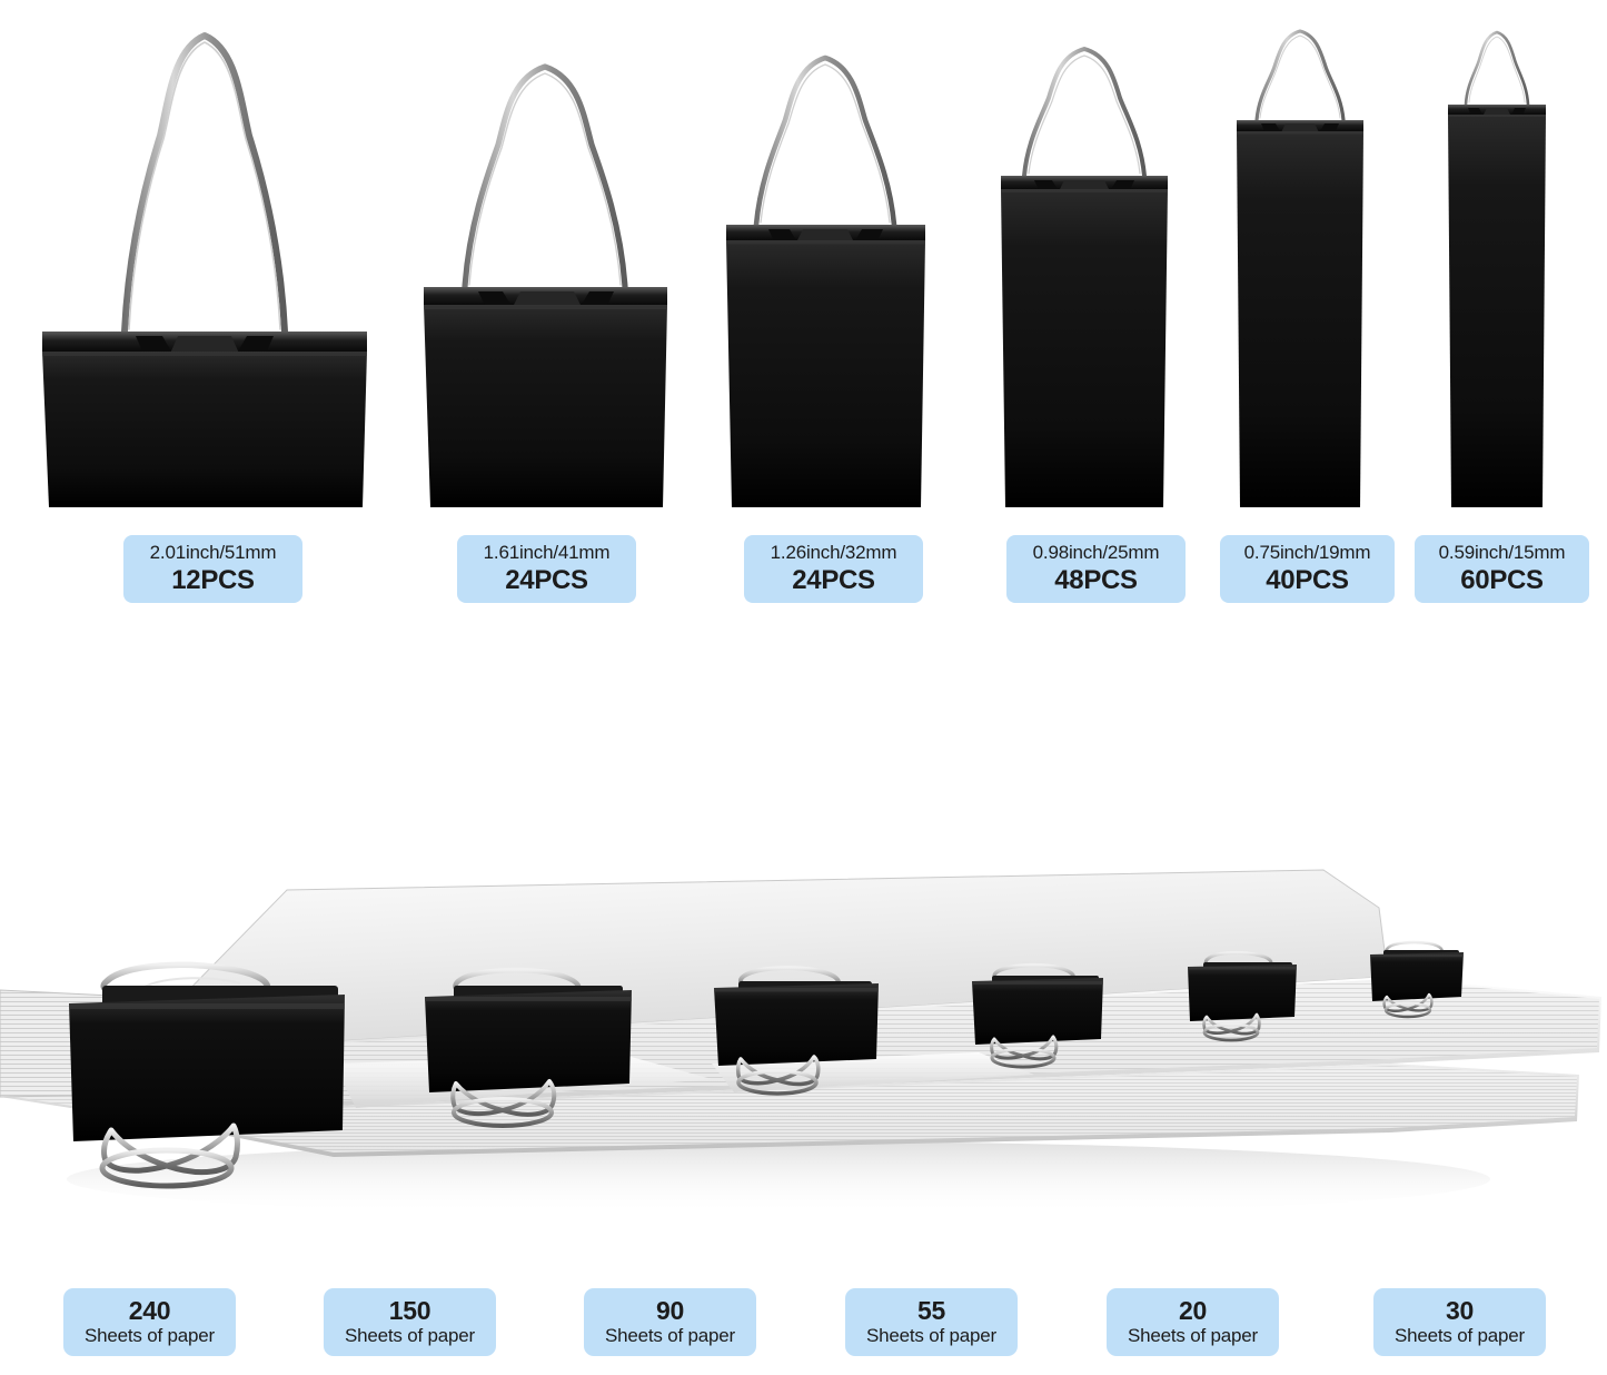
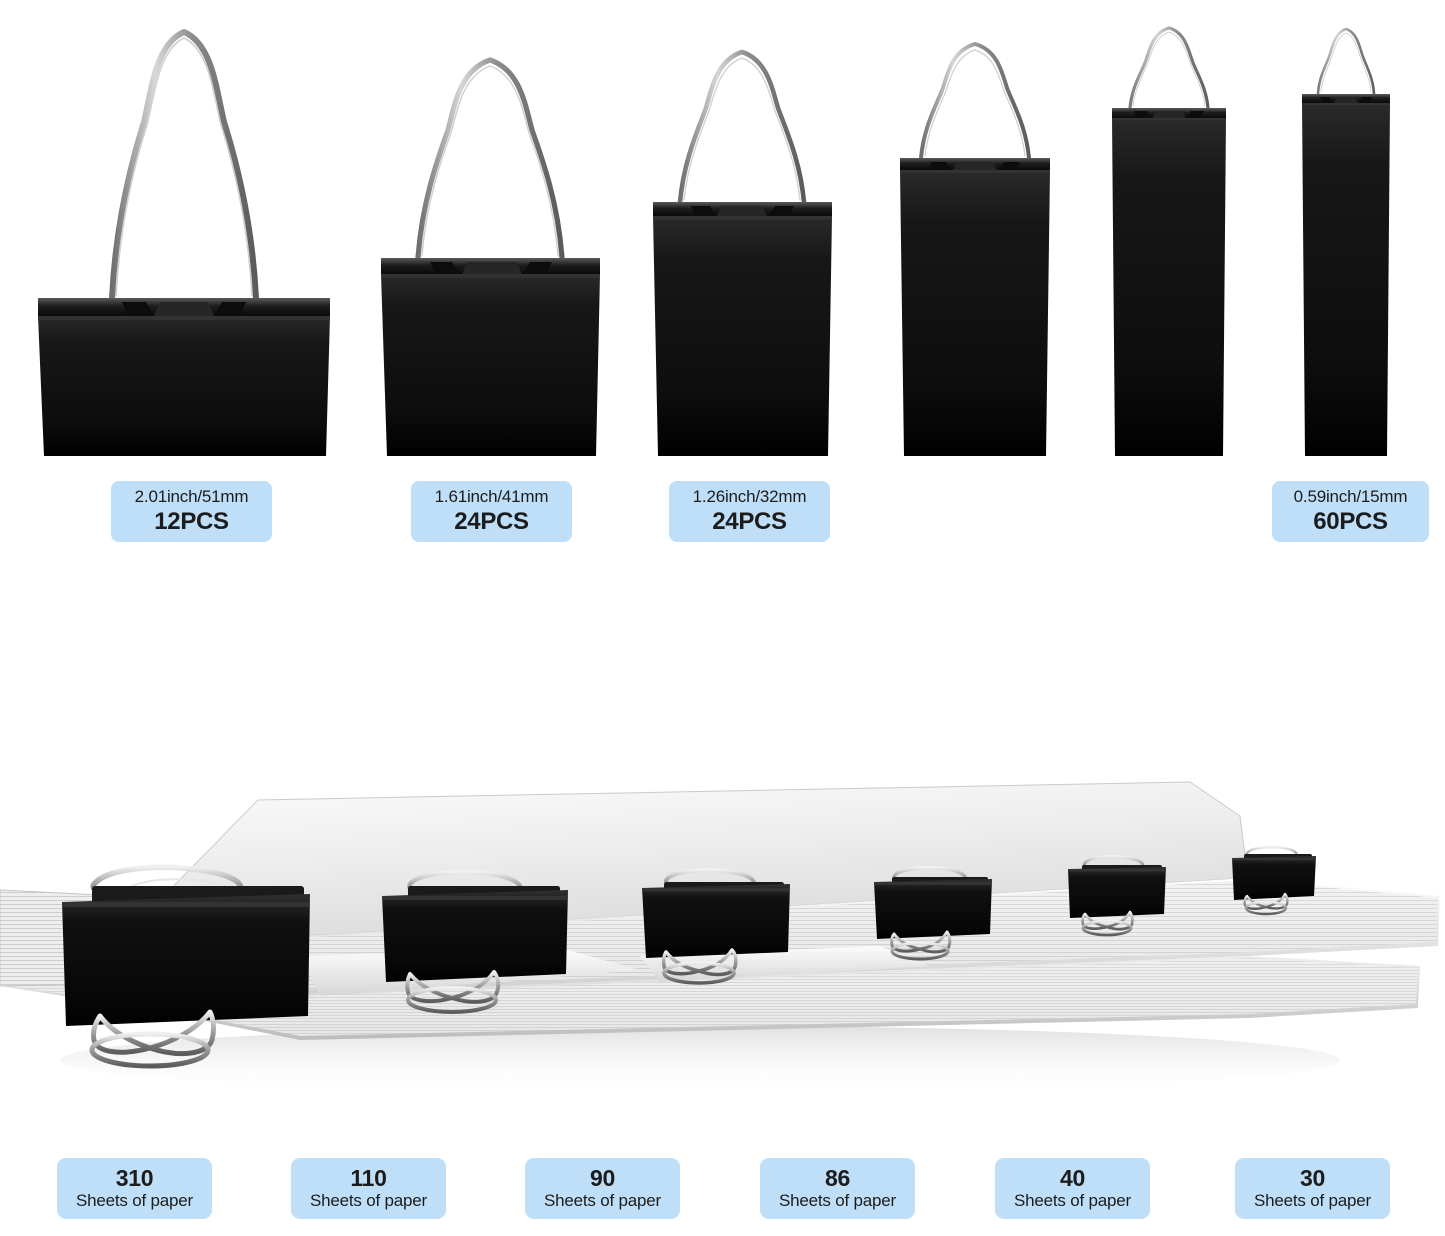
  2.01inch/51mm
  12PCS
  1.61inch/41mm
  24PCS
  1.26inch/32mm
  24PCS
- 0.98inch/25mm
- 48PCS
- 0.75inch/19mm
- 40PCS
  0.59inch/15mm
  60PCS
- 240
+ 310
  Sheets of paper
- 150
+ 110
  Sheets of paper
  90
  Sheets of paper
- 55
+ 86
  Sheets of paper
- 20
+ 40
  Sheets of paper
  30
  Sheets of paper
